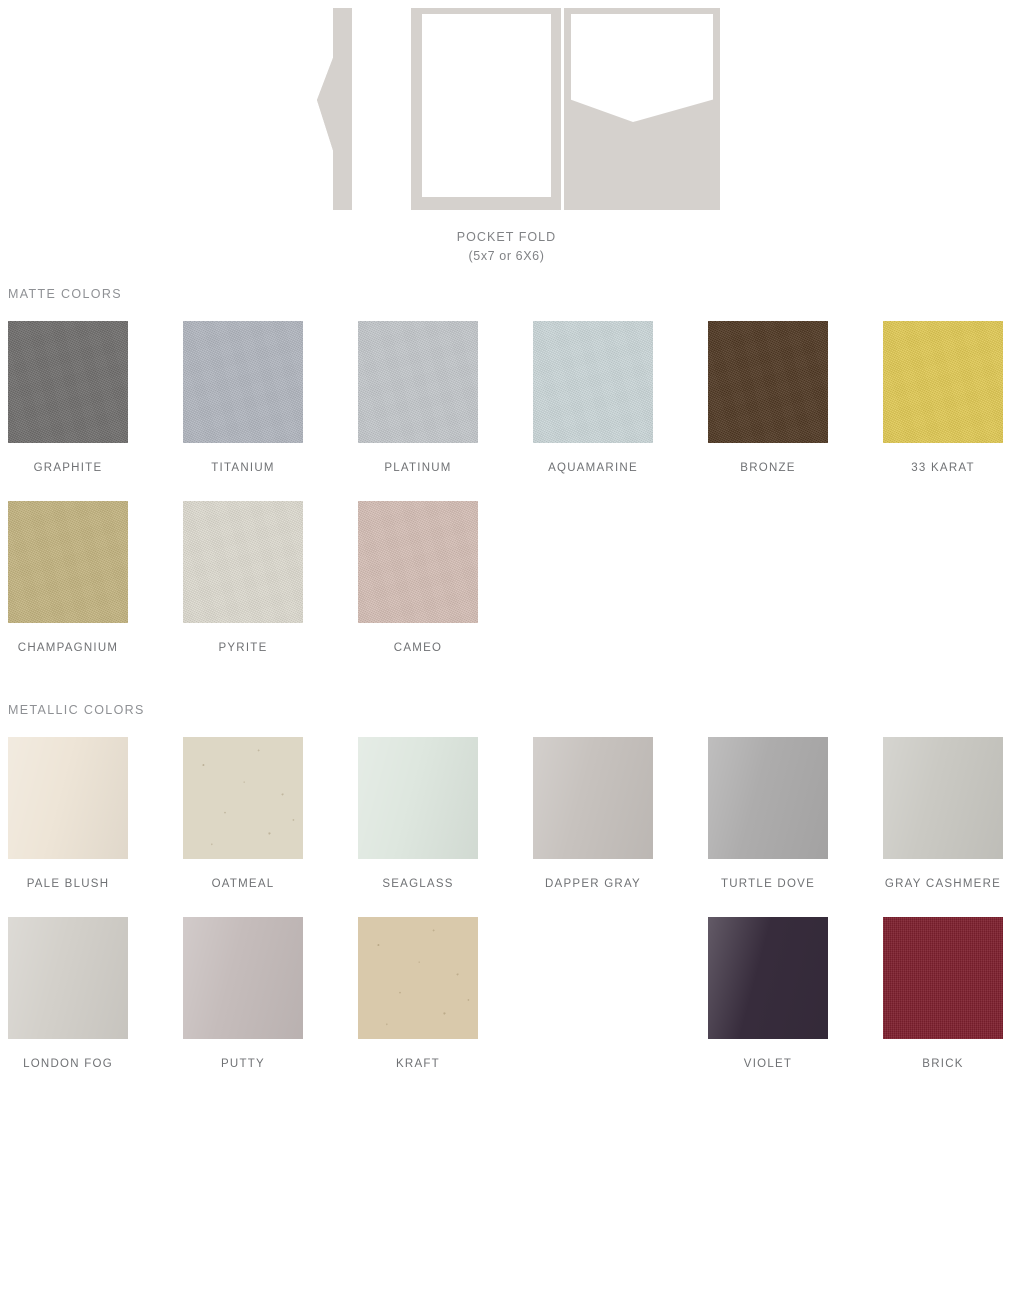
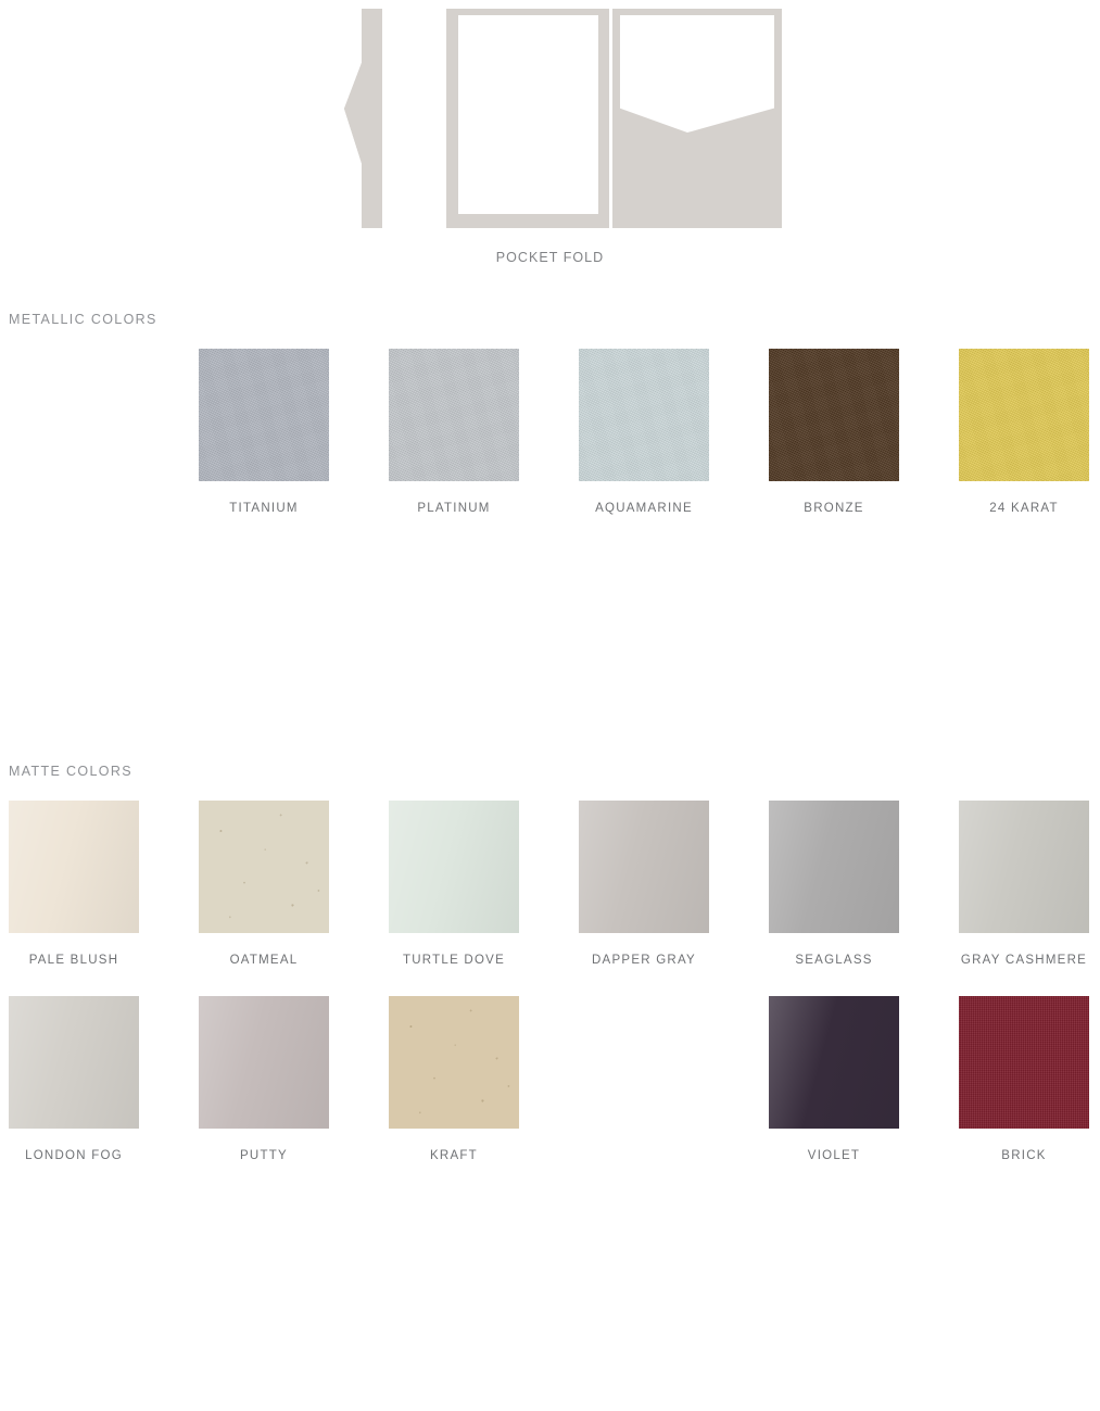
  POCKET FOLD
- (5x7 or 6X6)
- MATTE COLORS
+ METALLIC COLORS
- GRAPHITE
  TITANIUM
  PLATINUM
  AQUAMARINE
  BRONZE
- 33 KARAT
+ 24 KARAT
- CHAMPAGNIUM
- PYRITE
- CAMEO
- METALLIC COLORS
+ MATTE COLORS
  PALE BLUSH
  OATMEAL
- SEAGLASS
+ TURTLE DOVE
  DAPPER GRAY
- TURTLE DOVE
+ SEAGLASS
  GRAY CASHMERE
  LONDON FOG
  PUTTY
  KRAFT
  VIOLET
  BRICK
